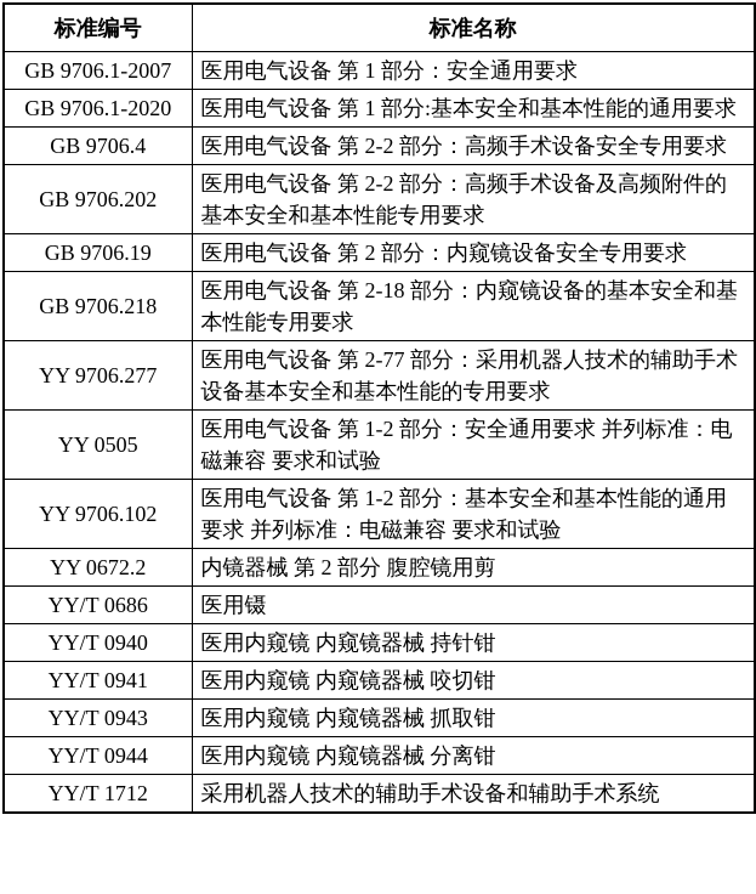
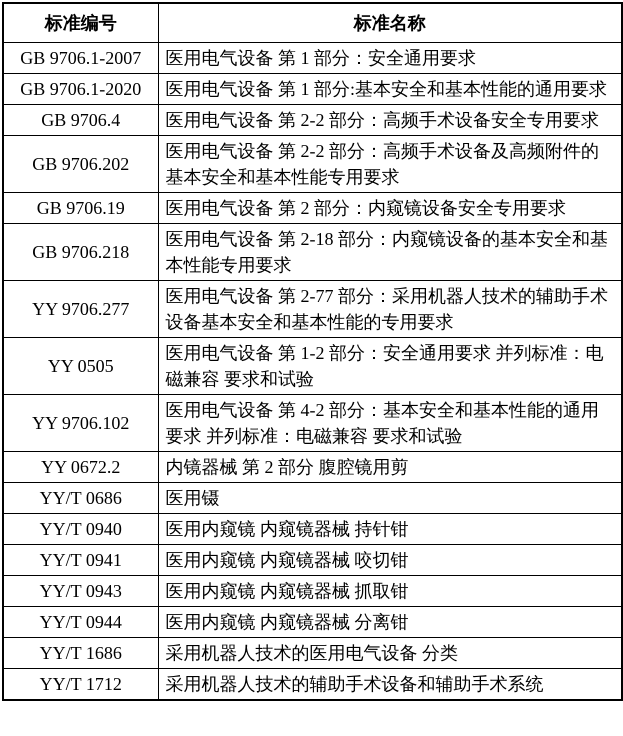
  标准编号	标准名称
  GB 9706.1-2007	医用电气设备 第 1 部分：安全通用要求
  GB 9706.1-2020	医用电气设备 第 1 部分:基本安全和基本性能的通用要求
  GB 9706.4	医用电气设备 第 2-2 部分：高频手术设备安全专用要求
  GB 9706.202	医用电气设备 第 2-2 部分：高频手术设备及高频附件的基本安全和基本性能专用要求
  GB 9706.19	医用电气设备 第 2 部分：内窥镜设备安全专用要求
  GB 9706.218	医用电气设备 第 2-18 部分：内窥镜设备的基本安全和基本性能专用要求
  YY 9706.277	医用电气设备 第 2-77 部分：采用机器人技术的辅助手术设备基本安全和基本性能的专用要求
  YY 0505	医用电气设备 第 1-2 部分：安全通用要求 并列标准：电磁兼容 要求和试验
- YY 9706.102	医用电气设备 第 1-2 部分：基本安全和基本性能的通用要求 并列标准：电磁兼容 要求和试验
+ YY 9706.102	医用电气设备 第 4-2 部分：基本安全和基本性能的通用要求 并列标准：电磁兼容 要求和试验
  YY 0672.2	内镜器械 第 2 部分 腹腔镜用剪
  YY/T 0686	医用镊
  YY/T 0940	医用内窥镜 内窥镜器械 持针钳
  YY/T 0941	医用内窥镜 内窥镜器械 咬切钳
  YY/T 0943	医用内窥镜 内窥镜器械 抓取钳
  YY/T 0944	医用内窥镜 内窥镜器械 分离钳
+ YY/T 1686	采用机器人技术的医用电气设备 分类
  YY/T 1712	采用机器人技术的辅助手术设备和辅助手术系统
